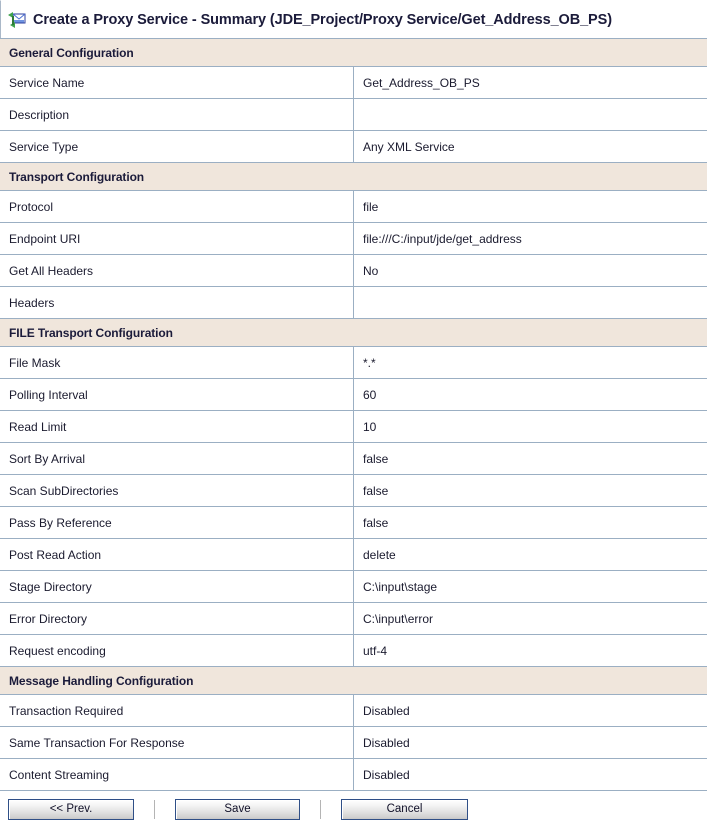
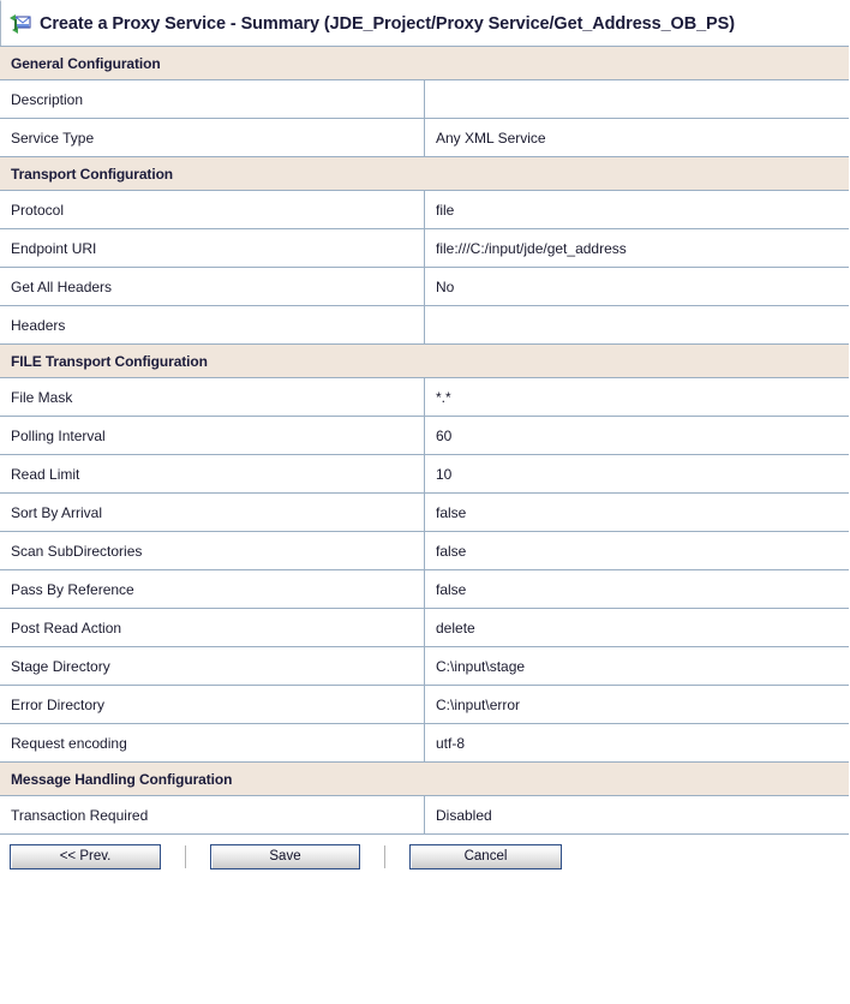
  Create a Proxy Service - Summary (JDE_Project/Proxy Service/Get_Address_OB_PS)
  General Configuration
- Service Name	Get_Address_OB_PS
  Description
  Service Type	Any XML Service
  Transport Configuration
  Protocol	file
  Endpoint URI	file:///C:/input/jde/get_address
  Get All Headers	No
  Headers
  FILE Transport Configuration
  File Mask	*.*
  Polling Interval	60
  Read Limit	10
  Sort By Arrival	false
  Scan SubDirectories	false
  Pass By Reference	false
  Post Read Action	delete
  Stage Directory	C:\input\stage
  Error Directory	C:\input\error
- Request encoding	utf-4
+ Request encoding	utf-8
  Message Handling Configuration
  Transaction Required	Disabled
- Same Transaction For Response	Disabled
- Content Streaming	Disabled
  << Prev.
  Save
  Cancel
